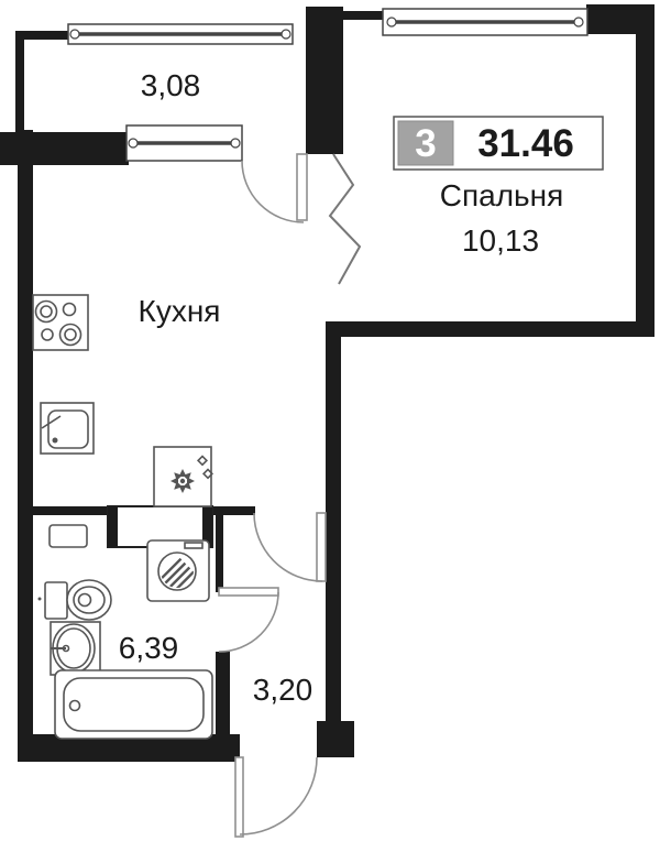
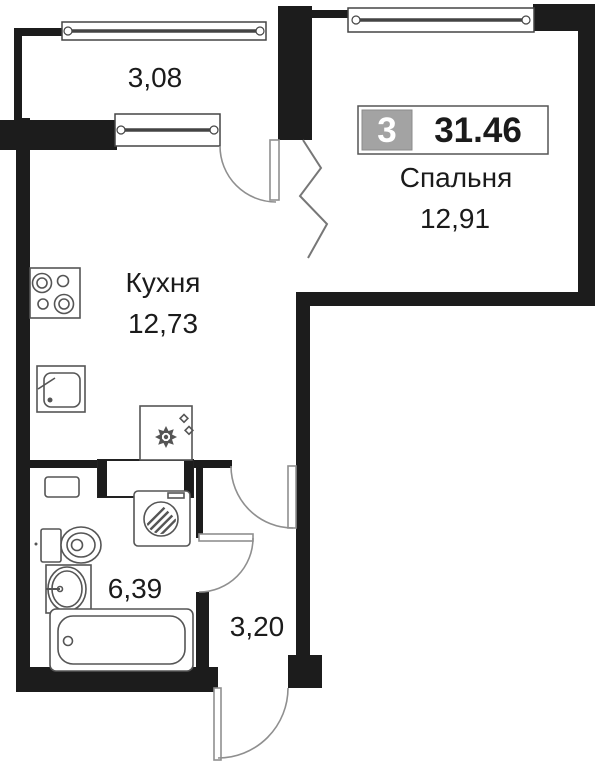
  3
  31.46
  3,08
  Кухня
+ 12,73
  Спальня
- 10,13
+ 12,91
  6,39
  3,20
